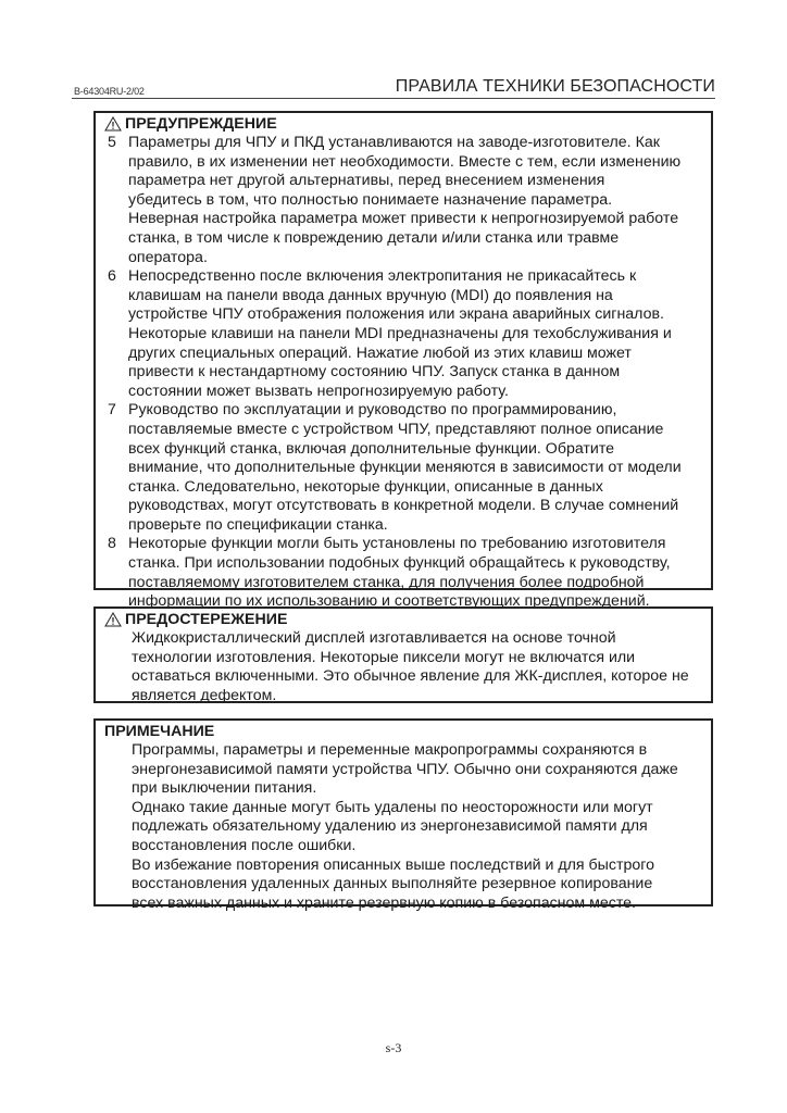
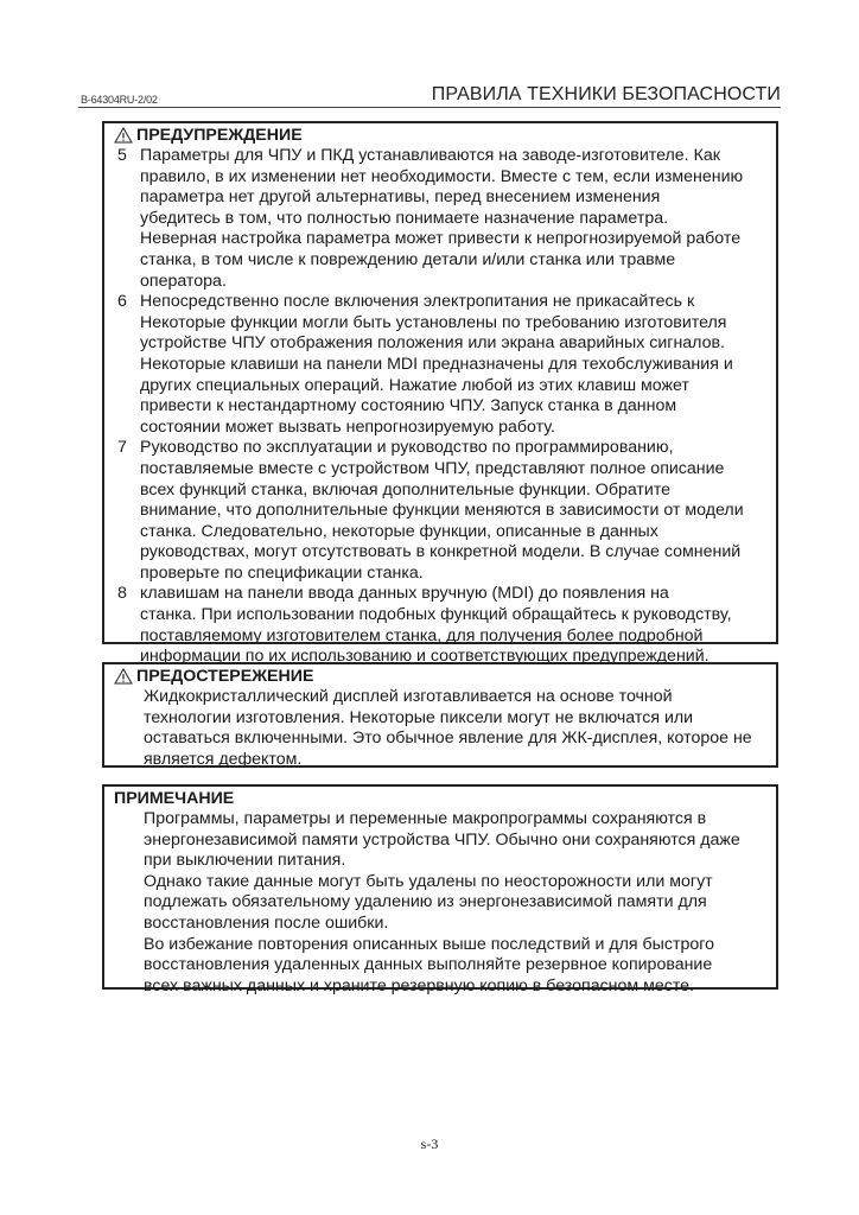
  B-64304RU-2/02
  ПРАВИЛА ТЕХНИКИ БЕЗОПАСНОСТИ
  ПРЕДУПРЕЖДЕНИЕ
  5
  Параметры для ЧПУ и ПКД устанавливаются на заводе-изготовителе. Как
  правило, в их изменении нет необходимости. Вместе с тем, если изменению
  параметра нет другой альтернативы, перед внесением изменения
  убедитесь в том, что полностью понимаете назначение параметра.
  Неверная настройка параметра может привести к непрогнозируемой работе
  станка, в том числе к повреждению детали и/или станка или травме
  оператора.
  6
  Непосредственно после включения электропитания не прикасайтесь к
- клавишам на панели ввода данных вручную (MDI) до появления на
+ Некоторые функции могли быть установлены по требованию изготовителя
  устройстве ЧПУ отображения положения или экрана аварийных сигналов.
  Некоторые клавиши на панели MDI предназначены для техобслуживания и
  других специальных операций. Нажатие любой из этих клавиш может
  привести к нестандартному состоянию ЧПУ. Запуск станка в данном
  состоянии может вызвать непрогнозируемую работу.
  7
  Руководство по эксплуатации и руководство по программированию,
  поставляемые вместе с устройством ЧПУ, представляют полное описание
  всех функций станка, включая дополнительные функции. Обратите
  внимание, что дополнительные функции меняются в зависимости от модели
  станка. Следовательно, некоторые функции, описанные в данных
  руководствах, могут отсутствовать в конкретной модели. В случае сомнений
  проверьте по спецификации станка.
  8
- Некоторые функции могли быть установлены по требованию изготовителя
+ клавишам на панели ввода данных вручную (MDI) до появления на
  станка. При использовании подобных функций обращайтесь к руководству,
  поставляемому изготовителем станка, для получения более подробной
  информации по их использованию и соответствующих предупреждений.
  ПРЕДОСТЕРЕЖЕНИЕ
  Жидкокристаллический дисплей изготавливается на основе точной
  технологии изготовления. Некоторые пиксели могут не включатся или
  оставаться включенными. Это обычное явление для ЖК-дисплея, которое не
  является дефектом.
  ПРИМЕЧАНИЕ
  Программы, параметры и переменные макропрограммы сохраняются в
  энергонезависимой памяти устройства ЧПУ. Обычно они сохраняются даже
  при выключении питания.
  Однако такие данные могут быть удалены по неосторожности или могут
  подлежать обязательному удалению из энергонезависимой памяти для
  восстановления после ошибки.
  Во избежание повторения описанных выше последствий и для быстрого
  восстановления удаленных данных выполняйте резервное копирование
  всех важных данных и храните резервную копию в безопасном месте.
  s-3
